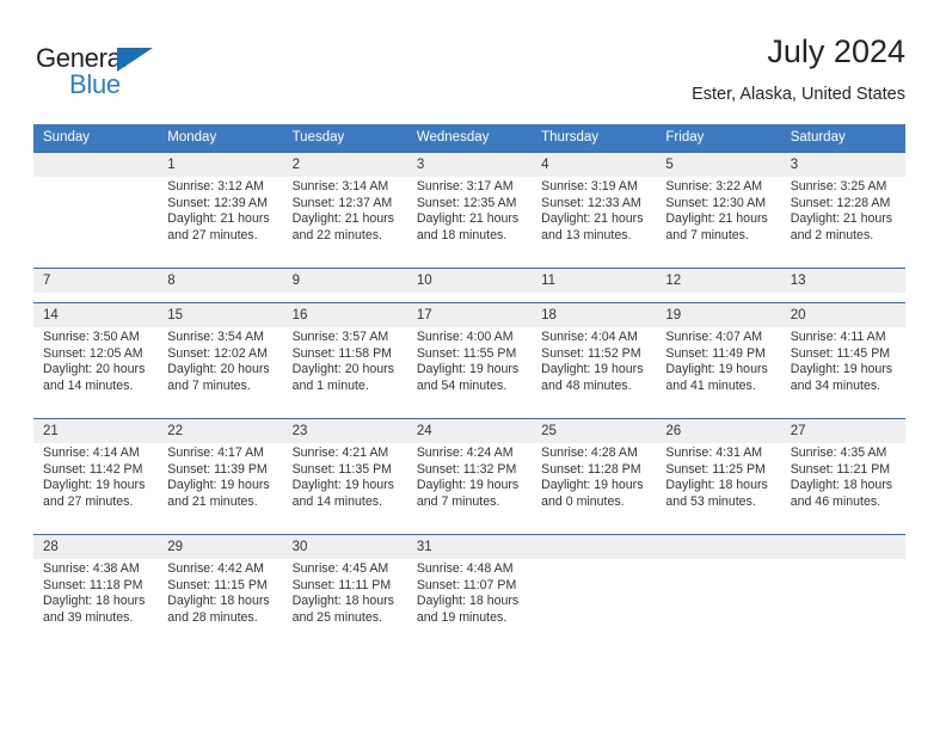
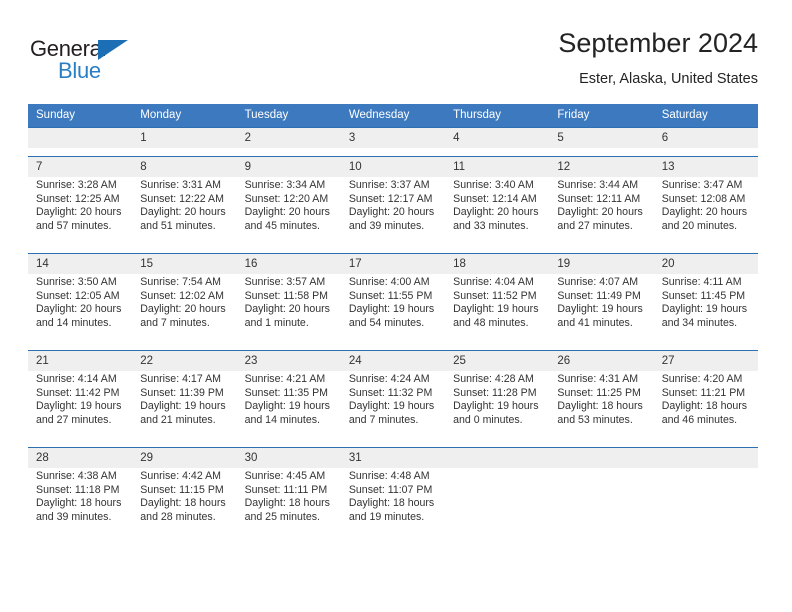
  General
  Blue
- July 2024
+ September 2024
  Ester, Alaska, United States
  Sunday	Monday	Tuesday	Wednesday	Thursday	Friday	Saturday
- 	1	2	3	4	5	3
+ 	1	2	3	4	5	6
- 	Sunrise: 3:12 AMSunset: 12:39 AMDaylight: 21 hoursand 27 minutes.	Sunrise: 3:14 AMSunset: 12:37 AMDaylight: 21 hoursand 22 minutes.	Sunrise: 3:17 AMSunset: 12:35 AMDaylight: 21 hoursand 18 minutes.	Sunrise: 3:19 AMSunset: 12:33 AMDaylight: 21 hoursand 13 minutes.	Sunrise: 3:22 AMSunset: 12:30 AMDaylight: 21 hoursand 7 minutes.	Sunrise: 3:25 AMSunset: 12:28 AMDaylight: 21 hoursand 2 minutes.
  7	8	9	10	11	12	13
+ Sunrise: 3:28 AMSunset: 12:25 AMDaylight: 20 hoursand 57 minutes.	Sunrise: 3:31 AMSunset: 12:22 AMDaylight: 20 hoursand 51 minutes.	Sunrise: 3:34 AMSunset: 12:20 AMDaylight: 20 hoursand 45 minutes.	Sunrise: 3:37 AMSunset: 12:17 AMDaylight: 20 hoursand 39 minutes.	Sunrise: 3:40 AMSunset: 12:14 AMDaylight: 20 hoursand 33 minutes.	Sunrise: 3:44 AMSunset: 12:11 AMDaylight: 20 hoursand 27 minutes.	Sunrise: 3:47 AMSunset: 12:08 AMDaylight: 20 hoursand 20 minutes.
  14	15	16	17	18	19	20
- Sunrise: 3:50 AMSunset: 12:05 AMDaylight: 20 hoursand 14 minutes.	Sunrise: 3:54 AMSunset: 12:02 AMDaylight: 20 hoursand 7 minutes.	Sunrise: 3:57 AMSunset: 11:58 PMDaylight: 20 hoursand 1 minute.	Sunrise: 4:00 AMSunset: 11:55 PMDaylight: 19 hoursand 54 minutes.	Sunrise: 4:04 AMSunset: 11:52 PMDaylight: 19 hoursand 48 minutes.	Sunrise: 4:07 AMSunset: 11:49 PMDaylight: 19 hoursand 41 minutes.	Sunrise: 4:11 AMSunset: 11:45 PMDaylight: 19 hoursand 34 minutes.
+ Sunrise: 3:50 AMSunset: 12:05 AMDaylight: 20 hoursand 14 minutes.	Sunrise: 7:54 AMSunset: 12:02 AMDaylight: 20 hoursand 7 minutes.	Sunrise: 3:57 AMSunset: 11:58 PMDaylight: 20 hoursand 1 minute.	Sunrise: 4:00 AMSunset: 11:55 PMDaylight: 19 hoursand 54 minutes.	Sunrise: 4:04 AMSunset: 11:52 PMDaylight: 19 hoursand 48 minutes.	Sunrise: 4:07 AMSunset: 11:49 PMDaylight: 19 hoursand 41 minutes.	Sunrise: 4:11 AMSunset: 11:45 PMDaylight: 19 hoursand 34 minutes.
  21	22	23	24	25	26	27
- Sunrise: 4:14 AMSunset: 11:42 PMDaylight: 19 hoursand 27 minutes.	Sunrise: 4:17 AMSunset: 11:39 PMDaylight: 19 hoursand 21 minutes.	Sunrise: 4:21 AMSunset: 11:35 PMDaylight: 19 hoursand 14 minutes.	Sunrise: 4:24 AMSunset: 11:32 PMDaylight: 19 hoursand 7 minutes.	Sunrise: 4:28 AMSunset: 11:28 PMDaylight: 19 hoursand 0 minutes.	Sunrise: 4:31 AMSunset: 11:25 PMDaylight: 18 hoursand 53 minutes.	Sunrise: 4:35 AMSunset: 11:21 PMDaylight: 18 hoursand 46 minutes.
+ Sunrise: 4:14 AMSunset: 11:42 PMDaylight: 19 hoursand 27 minutes.	Sunrise: 4:17 AMSunset: 11:39 PMDaylight: 19 hoursand 21 minutes.	Sunrise: 4:21 AMSunset: 11:35 PMDaylight: 19 hoursand 14 minutes.	Sunrise: 4:24 AMSunset: 11:32 PMDaylight: 19 hoursand 7 minutes.	Sunrise: 4:28 AMSunset: 11:28 PMDaylight: 19 hoursand 0 minutes.	Sunrise: 4:31 AMSunset: 11:25 PMDaylight: 18 hoursand 53 minutes.	Sunrise: 4:20 AMSunset: 11:21 PMDaylight: 18 hoursand 46 minutes.
  28	29	30	31
  Sunrise: 4:38 AMSunset: 11:18 PMDaylight: 18 hoursand 39 minutes.	Sunrise: 4:42 AMSunset: 11:15 PMDaylight: 18 hoursand 28 minutes.	Sunrise: 4:45 AMSunset: 11:11 PMDaylight: 18 hoursand 25 minutes.	Sunrise: 4:48 AMSunset: 11:07 PMDaylight: 18 hoursand 19 minutes.
